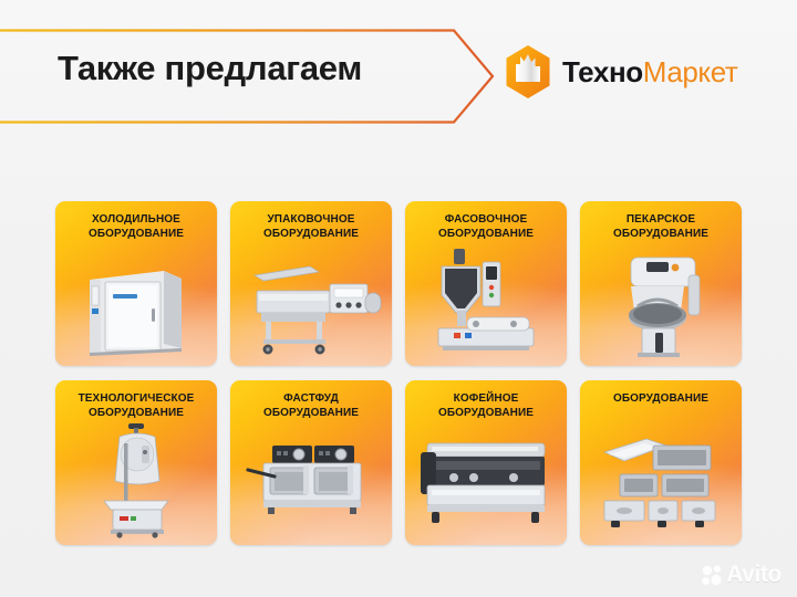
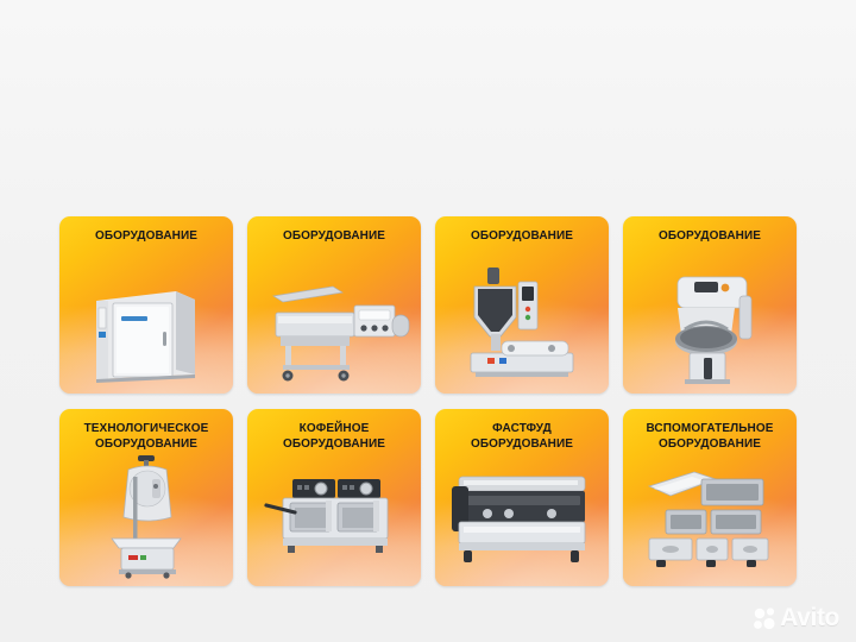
- Также предлагаем
- ТехноМаркет
- ХОЛОДИЛЬНОЕ
  ОБОРУДОВАНИЕ
- УПАКОВОЧНОЕ
  ОБОРУДОВАНИЕ
- ФАСОВОЧНОЕ
  ОБОРУДОВАНИЕ
- ПЕКАРСКОЕ
  ОБОРУДОВАНИЕ
  ТЕХНОЛОГИЧЕСКОЕ
  ОБОРУДОВАНИЕ
- ФАСТФУД
+ КОФЕЙНОЕ
  ОБОРУДОВАНИЕ
- КОФЕЙНОЕ
+ ФАСТФУД
  ОБОРУДОВАНИЕ
+ ВСПОМОГАТЕЛЬНОЕ
  ОБОРУДОВАНИЕ
  Avito
